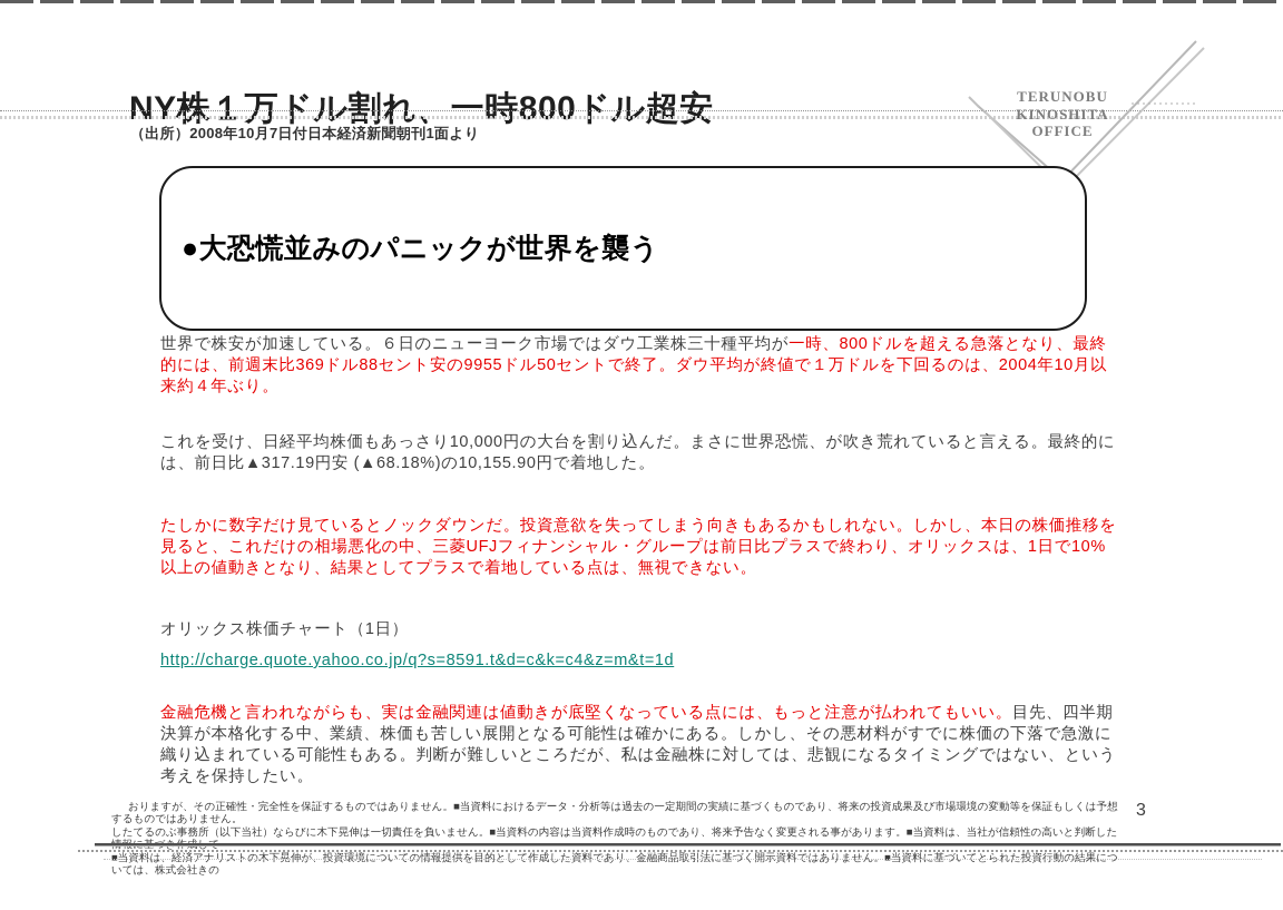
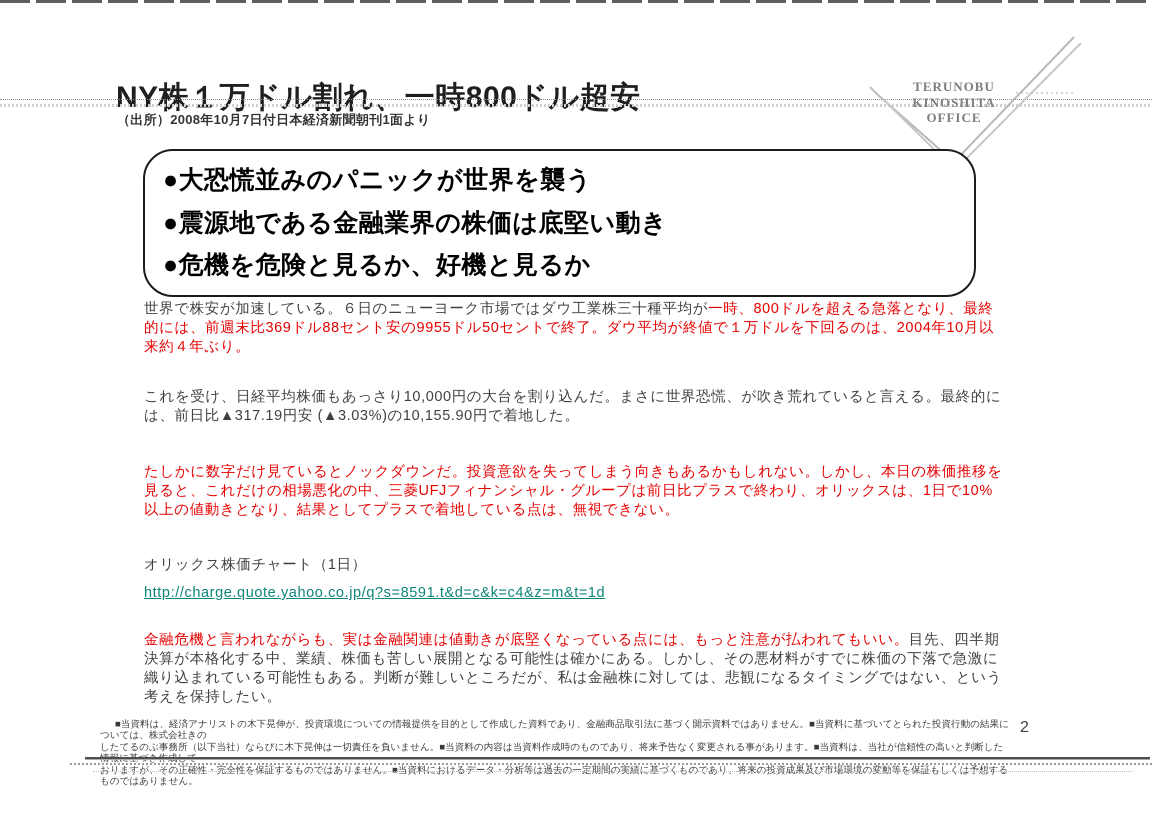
  NY株１万ドル割れ、一時800ドル超安
  （出所）2008年10月7日付日本経済新聞朝刊1面より
  TERUNOBU
  KINOSHITA
  OFFICE
  ●大恐慌並みのパニックが世界を襲う
+ ●震源地である金融業界の株価は底堅い動き
+ ●危機を危険と見るか、好機と見るか
  世界で株安が加速している。６日のニューヨーク市場ではダウ工業株三十種平均が一時、800ドルを超える急落となり、最終的には、前週末比369ドル88セント安の9955ドル50セントで終了。ダウ平均が終値で１万ドルを下回るのは、2004年10月以来約４年ぶり。
- これを受け、日経平均株価もあっさり10,000円の大台を割り込んだ。まさに世界恐慌、が吹き荒れていると言える。最終的には、前日比▲317.19円安 (▲68.18%)の10,155.90円で着地した。
+ これを受け、日経平均株価もあっさり10,000円の大台を割り込んだ。まさに世界恐慌、が吹き荒れていると言える。最終的には、前日比▲317.19円安 (▲3.03%)の10,155.90円で着地した。
  たしかに数字だけ見ているとノックダウンだ。投資意欲を失ってしまう向きもあるかもしれない。しかし、本日の株価推移を見ると、これだけの相場悪化の中、三菱UFJフィナンシャル・グループは前日比プラスで終わり、オリックスは、1日で10%以上の値動きとなり、結果としてプラスで着地している点は、無視できない。
  オリックス株価チャート（1日）
  http://charge.quote.yahoo.co.jp/q?s=8591.t&d=c&k=c4&z=m&t=1d
  金融危機と言われながらも、実は金融関連は値動きが底堅くなっている点には、もっと注意が払われてもいい。目先、四半期決算が本格化する中、業績、株価も苦しい展開となる可能性は確かにある。しかし、その悪材料がすでに株価の下落で急激に織り込まれている可能性もある。判断が難しいところだが、私は金融株に対しては、悲観になるタイミングではない、という考えを保持したい。
- おりますが、その正確性・完全性を保証するものではありません。■当資料におけるデータ・分析等は過去の一定期間の実績に基づくものであり、将来の投資成果及び市場環境の変動等を保証もしくは予想するものではありません。
+ ■当資料は、経済アナリストの木下晃伸が、投資環境についての情報提供を目的として作成した資料であり、金融商品取引法に基づく開示資料ではありません。■当資料に基づいてとられた投資行動の結果については、株式会社きの
  したてるのぶ事務所（以下当社）ならびに木下晃伸は一切責任を負いません。■当資料の内容は当資料作成時のものであり、将来予告なく変更される事があります。■当資料は、当社が信頼性の高いと判断した
- ■当資料は、経済アナリストの木下晃伸が、投資環境についての情報提供を目的として作成した資料であり、金融商品取引法に基づく開示資料ではありません。■当資料に基づいてとられた投資行動の結果については、株式会社きの
+ おりますが、その正確性・完全性を保証するものではありません。■当資料におけるデータ・分析等は過去の一定期間の実績に基づくものであり、将来の投資成果及び市場環境の変動等を保証もしくは予想するものではありません。
- 3
+ 2
